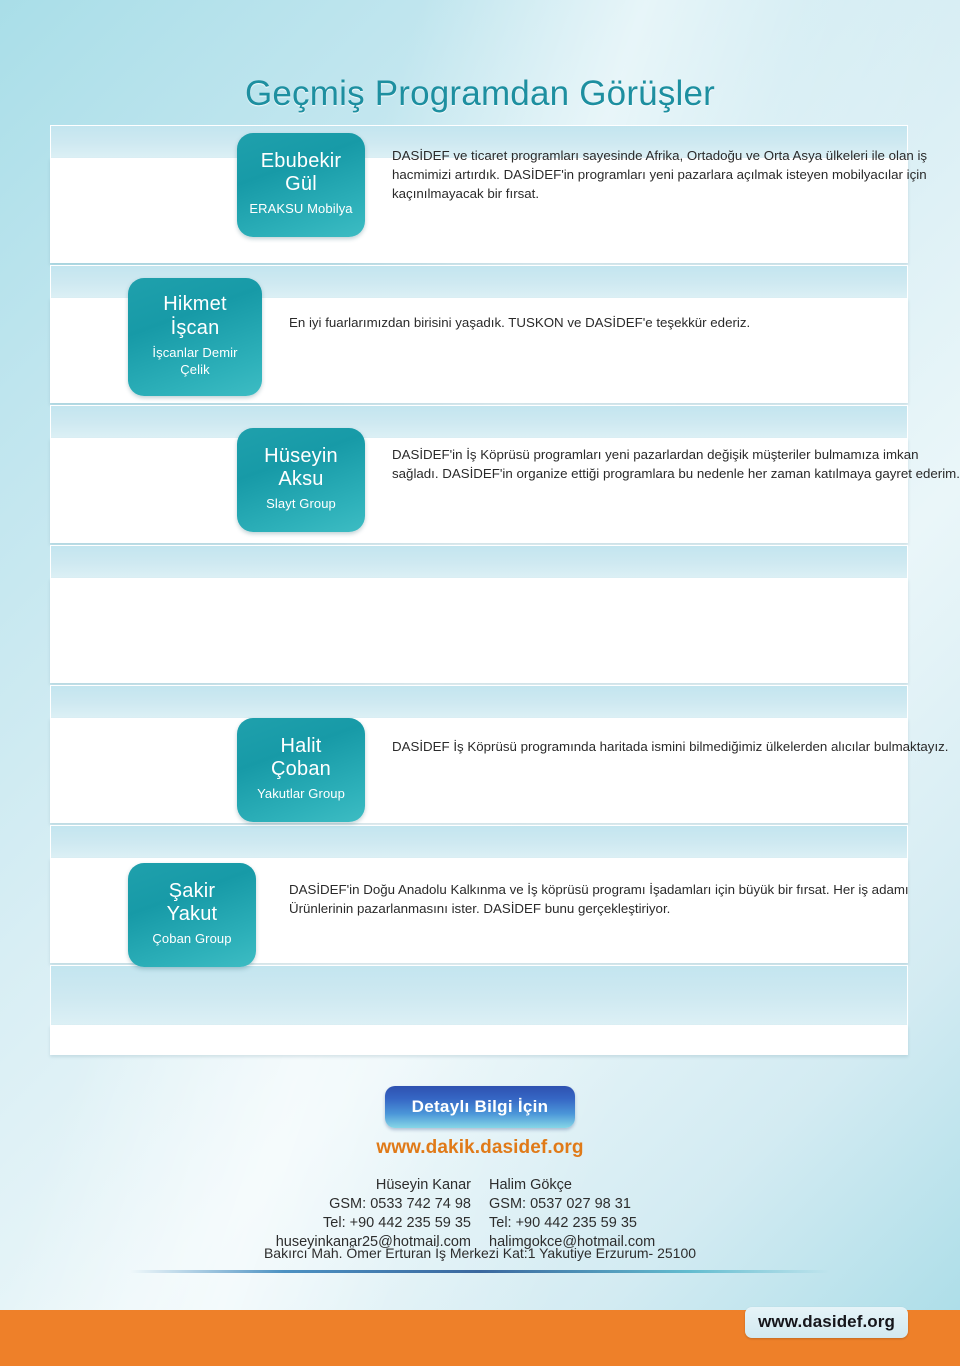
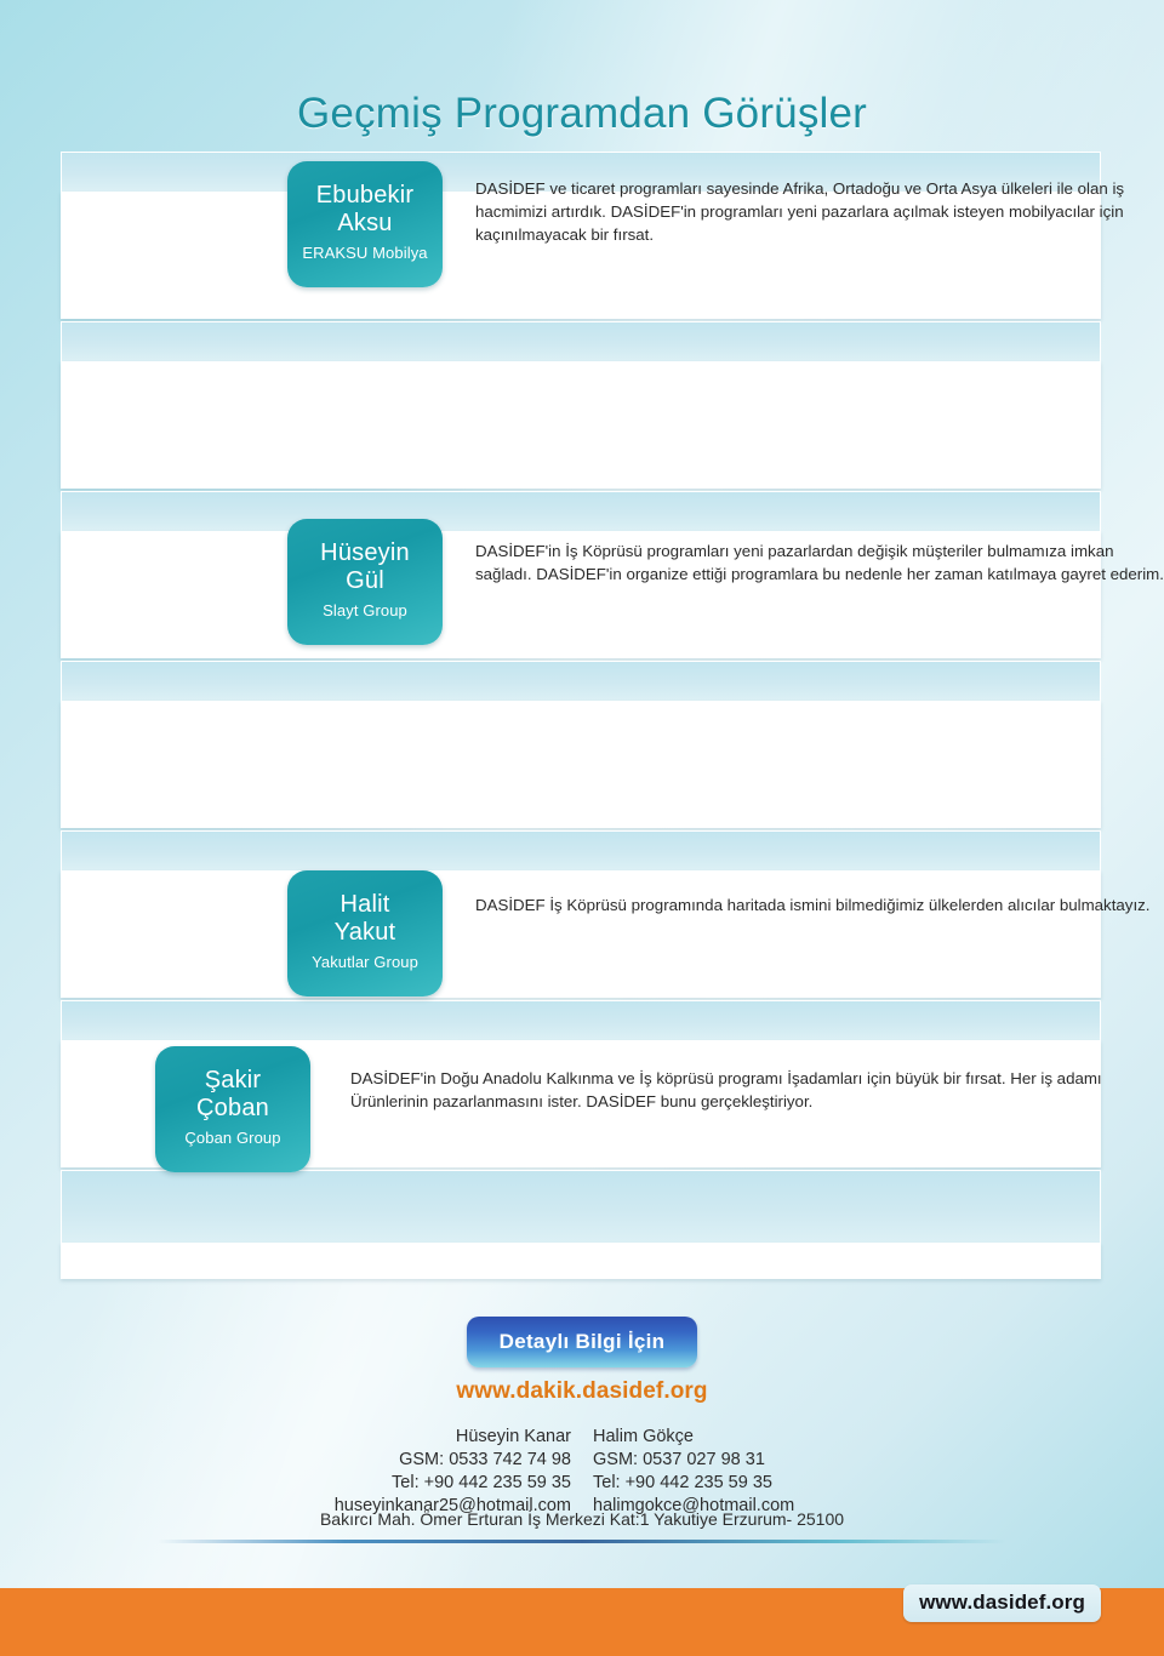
  Geçmiş Programdan Görüşler
  Ebubekir
- Gül
+ Aksu
  ERAKSU Mobilya
  DASİDEF ve ticaret programları sayesinde Afrika, Ortadoğu ve Orta Asya ülkeleri ile olan iş hacmimizi artırdık. DASİDEF'in programları yeni pazarlara açılmak isteyen mobilyacılar için kaçınılmayacak bir fırsat.
- Hikmet
- İşcan
- İşcanlar Demir Çelik
- En iyi fuarlarımızdan birisini yaşadık. TUSKON ve DASİDEF'e teşekkür ederiz.
  Hüseyin
- Aksu
+ Gül
  Slayt Group
  DASİDEF'in İş Köprüsü programları yeni pazarlardan değişik müşteriler bulmamıza imkan sağladı. DASİDEF'in organize ettiği programlara bu nedenle her zaman katılmaya gayret ederim.
  Halit
- Çoban
+ Yakut
  Yakutlar Group
  DASİDEF İş Köprüsü programında haritada ismini bilmediğimiz ülkelerden alıcılar bulmaktayız.
  Şakir
- Yakut
+ Çoban
  Çoban Group
  DASİDEF'in Doğu Anadolu Kalkınma ve İş köprüsü programı İşadamları için büyük bir fırsat. Her iş adamı Ürünlerinin pazarlanmasını ister. DASİDEF bunu gerçekleştiriyor.
  Detaylı Bilgi İçin
  www.dakik.dasidef.org
  Hüseyin Kanar
  GSM: 0533 742 74 98
  Tel: +90 442 235 59 35
  huseyinkanar25@hotmail.com
  Halim Gökçe
  GSM: 0537 027 98 31
  Tel: +90 442 235 59 35
  halimgokce@hotmail.com
  Bakırcı Mah. Ömer Erturan İş Merkezi Kat:1 Yakutiye Erzurum- 25100
  www.dasidef.org
